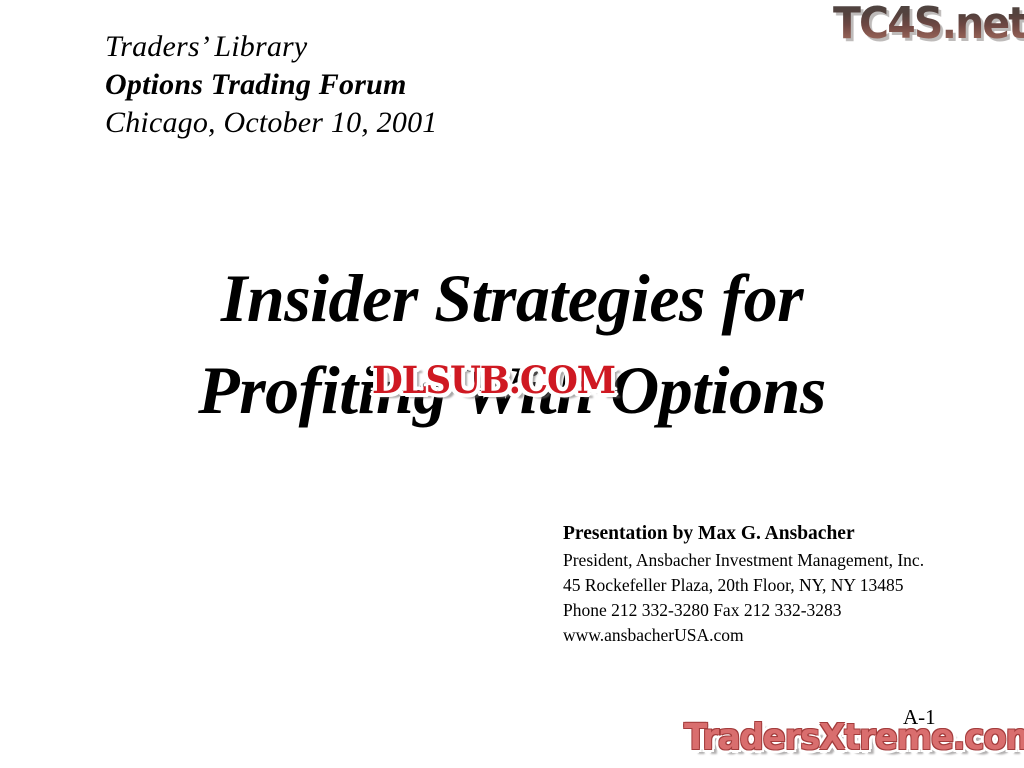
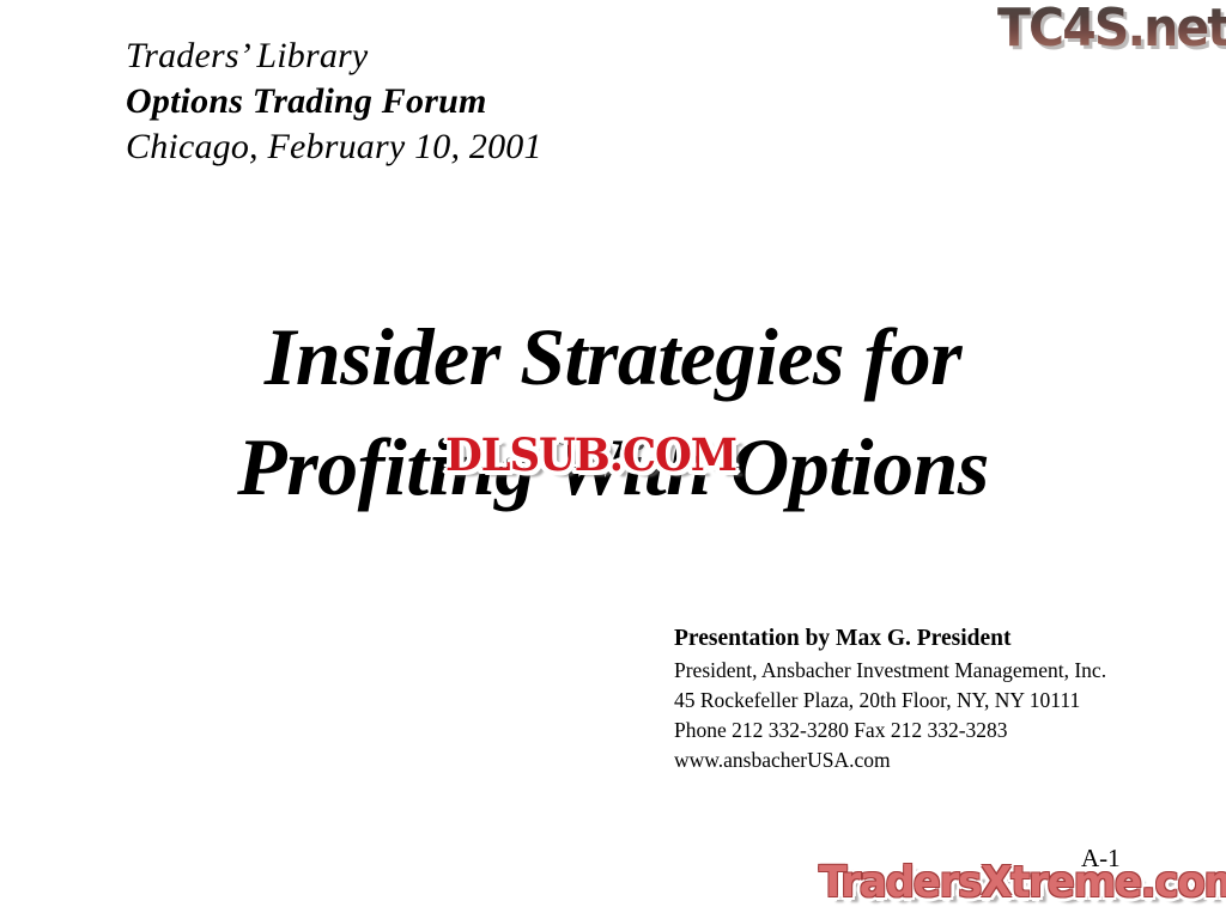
  TC4S.net
  Traders’ Library
  Options Trading Forum
- Chicago, October 10, 2001
+ Chicago, February 10, 2001
  Insider Strategies for
  Profiting With Options
  DLSUB.COM
- Presentation by Max G. Ansbacher
+ Presentation by Max G. President
  President, Ansbacher Investment Management, Inc.
- 45 Rockefeller Plaza, 20th Floor, NY, NY 13485
+ 45 Rockefeller Plaza, 20th Floor, NY, NY 10111
  Phone 212 332-3280 Fax 212 332-3283
  www.ansbacherUSA.com
  A-1
  TradersXtreme.com
